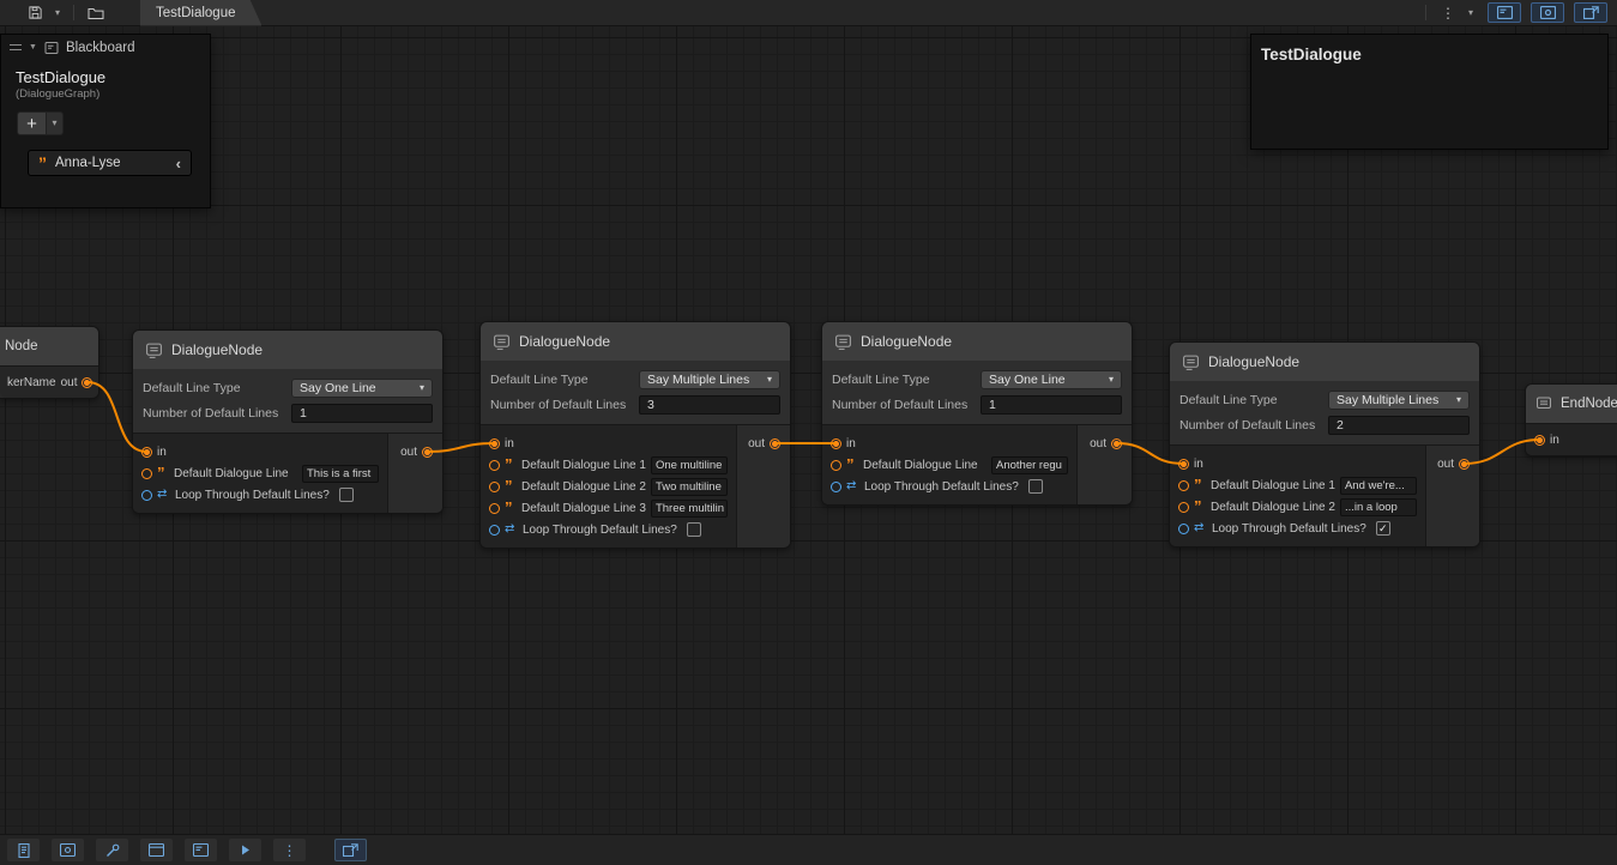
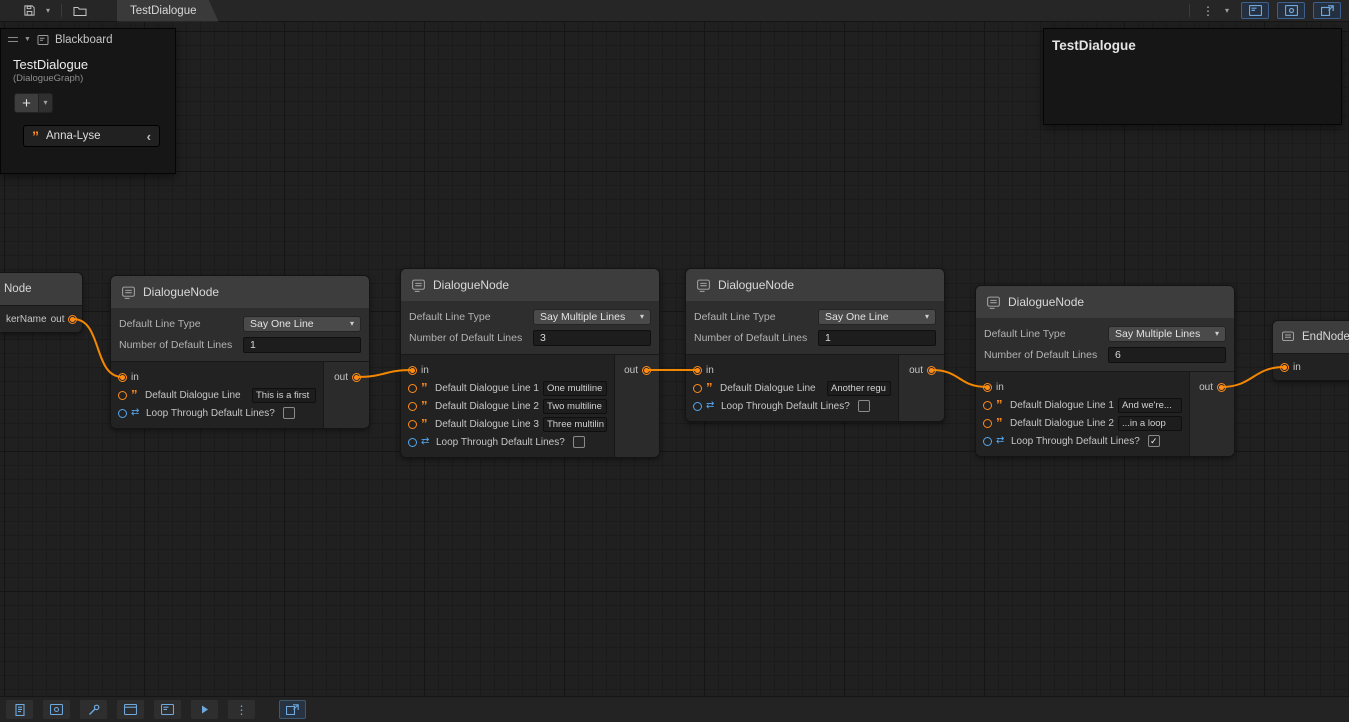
  ▾
  TestDialogue
  ⋮
  ▾
  Blackboard
  TestDialogue
  (DialogueGraph)
  +
  ▾
  ”
  Anna-Lyse
  ‹
  TestDialogue
  Node
  kerName
  out
  DialogueNode
  Default Line Type
  Say One Line
  ▾
  Number of Default Lines
  1
  in
  ”
  Default Dialogue Line
  This is a first
  ⇄
  Loop Through Default Lines?
  out
  DialogueNode
  Default Line Type
  Say Multiple Lines
  ▾
  Number of Default Lines
  3
  in
  ”
  Default Dialogue Line 1
  One multiline
  ”
  Default Dialogue Line 2
  Two multiline
  ”
  Default Dialogue Line 3
  Three multilin
  ⇄
  Loop Through Default Lines?
  out
  DialogueNode
  Default Line Type
  Say One Line
  ▾
  Number of Default Lines
  1
  in
  ”
  Default Dialogue Line
  Another regu
  ⇄
  Loop Through Default Lines?
  out
  DialogueNode
  Default Line Type
  Say Multiple Lines
  ▾
  Number of Default Lines
- 2
+ 6
  in
  ”
  Default Dialogue Line 1
  And we're...
  ”
  Default Dialogue Line 2
  ...in a loop
  ⇄
  Loop Through Default Lines?
  ✓
  out
  EndNode
  in
  ⋮
